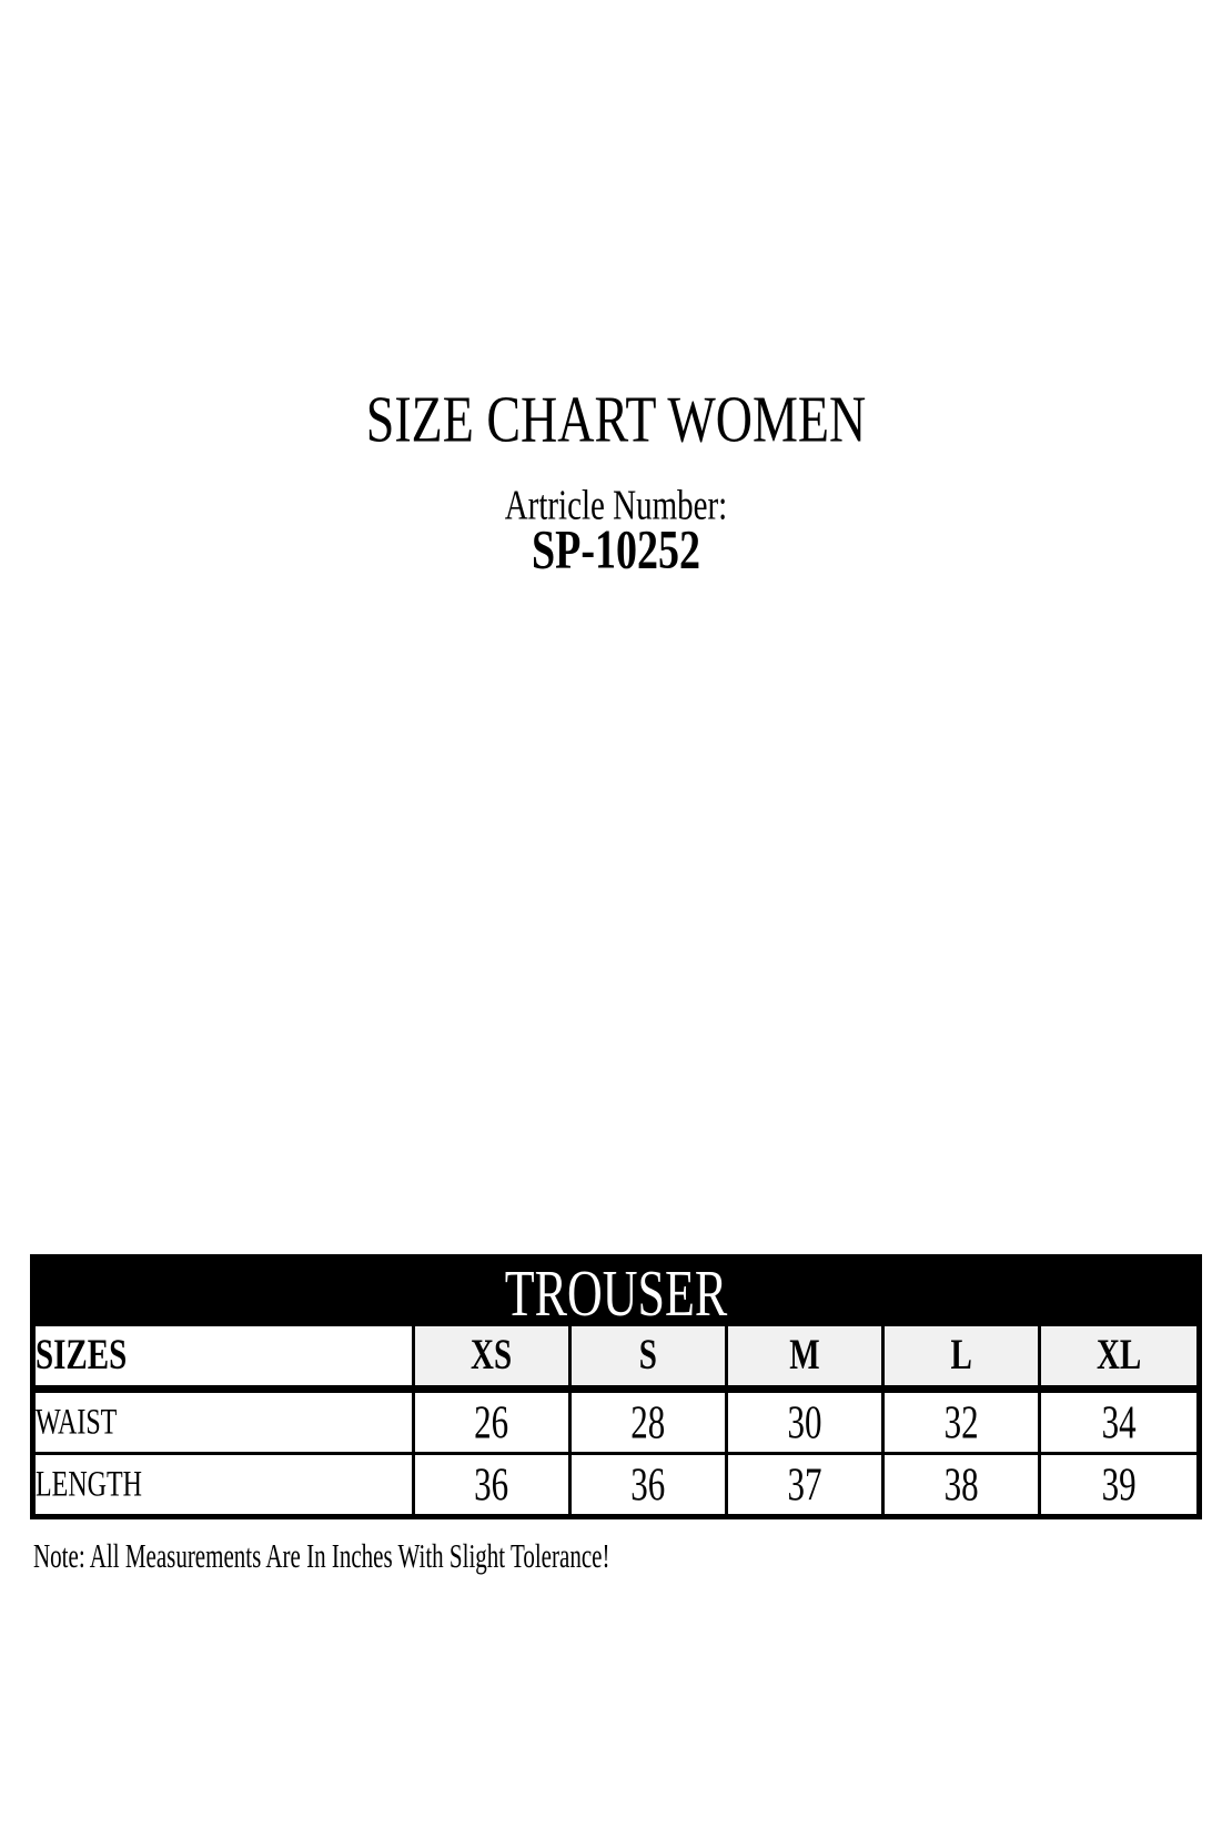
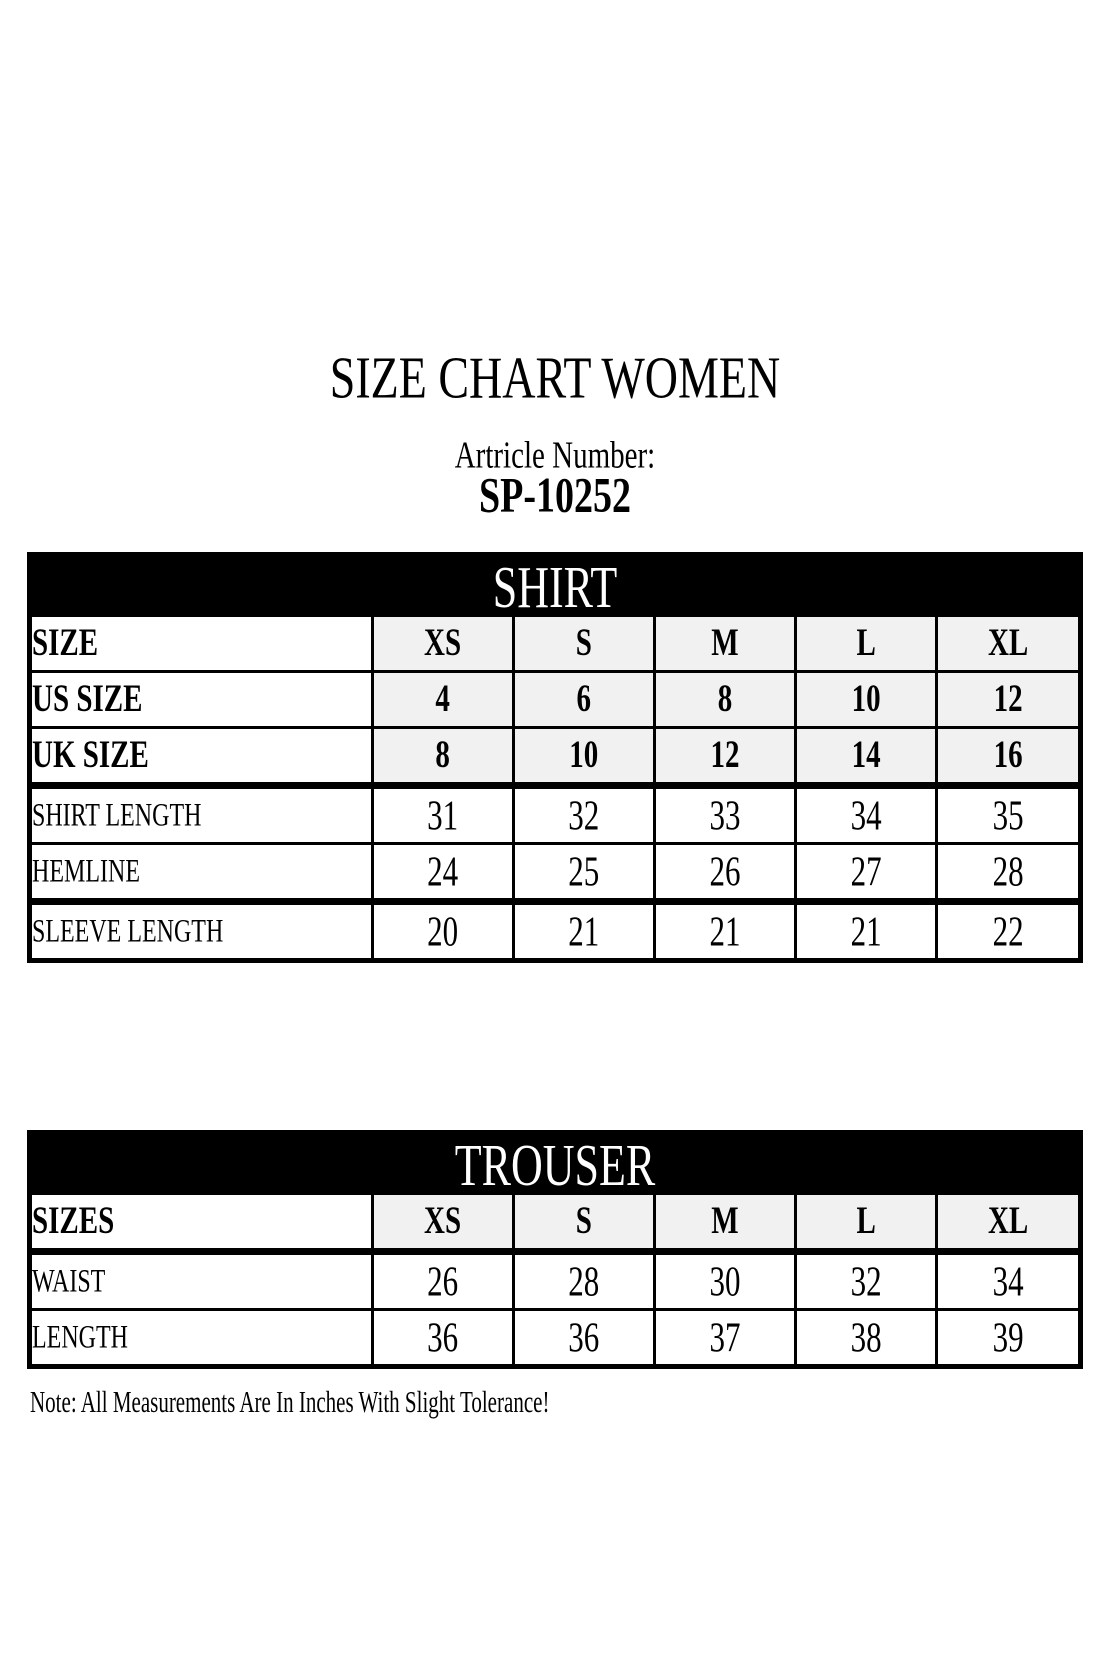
  SIZE CHART WOMEN
  Artricle Number:
  SP-10252
+ SHIRT
+ SIZE	XS	S	M	L	XL
+ US SIZE	4	6	8	10	12
+ UK SIZE	8	10	12	14	16
+ SHIRT LENGTH	31	32	33	34	35
+ HEMLINE	24	25	26	27	28
+ SLEEVE LENGTH	20	21	21	21	22
  TROUSER
  SIZES	XS	S	M	L	XL
  WAIST	26	28	30	32	34
  LENGTH	36	36	37	38	39
  Note: All Measurements Are In Inches With Slight Tolerance!
